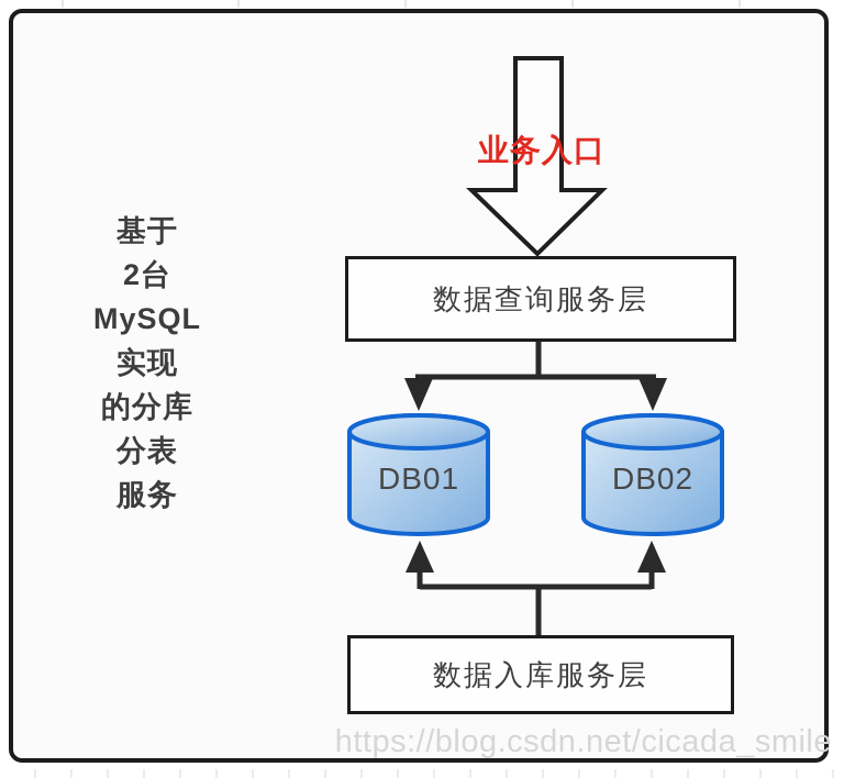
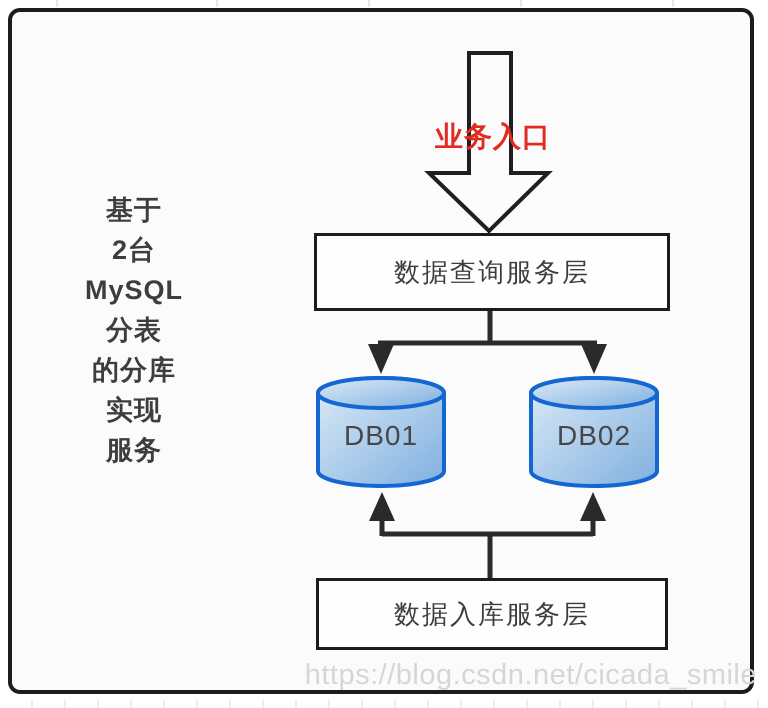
  基于
  2台
  MySQL
- 实现
+ 分表
  的分库
- 分表
+ 实现
  服务
  业务入口
  数据查询服务层
  数据入库服务层
  DB01
  DB02
  https://blog.csdn.net/cicada_smile
